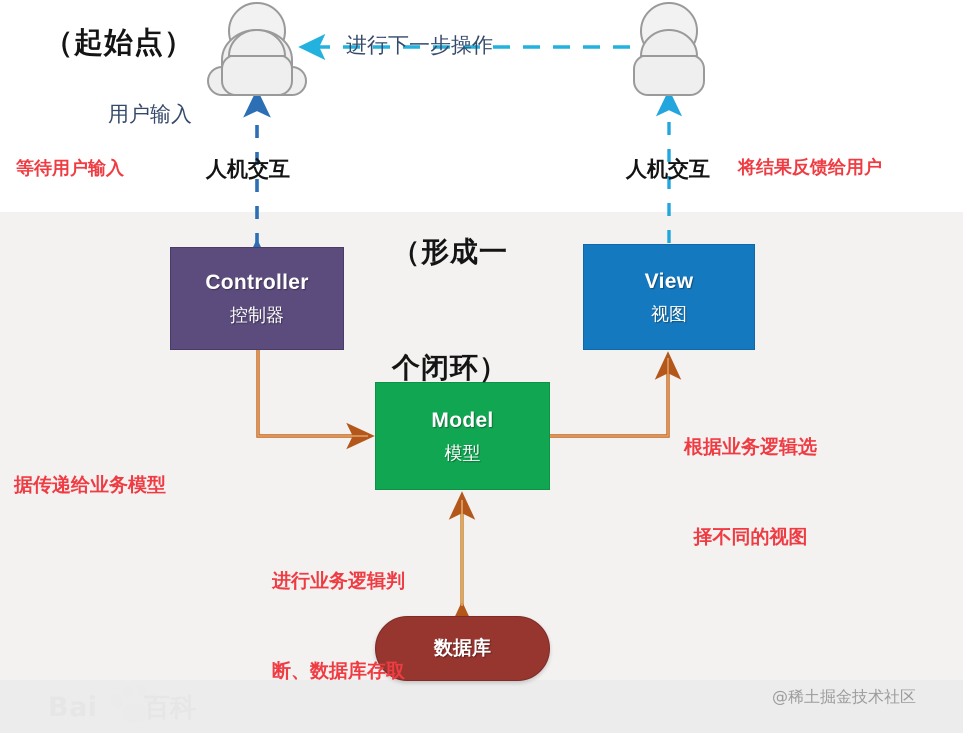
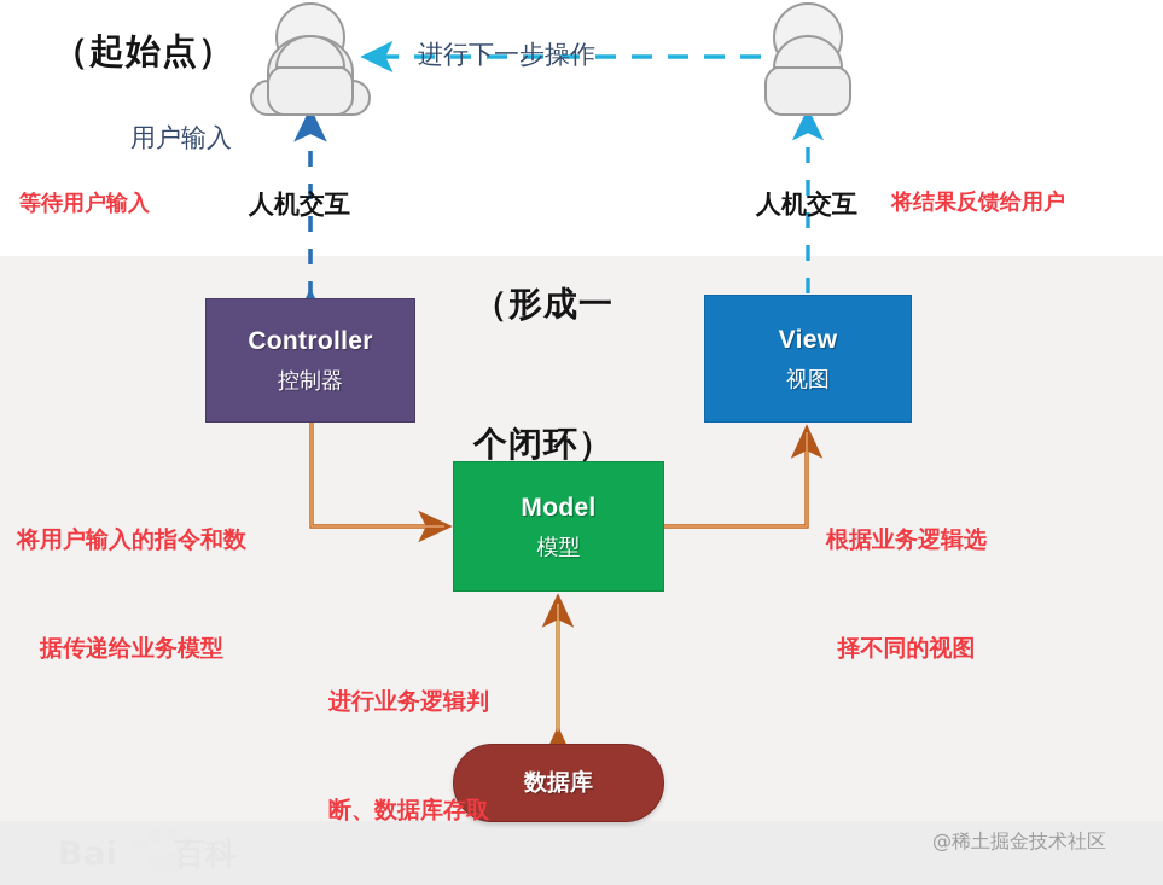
  Controller
  控制器
  View
  视图
  Model
  模型
  数据库
  （起始点）
  用户输入
  进行下一步操作
  等待用户输入
  人机交互
  人机交互
  将结果反馈给用户
  （形成一
  个闭环）
+ 将用户输入的指令和数
  据传递给业务模型
  根据业务逻辑选
  择不同的视图
  进行业务逻辑判
  断、数据库存取
  @稀土掘金技术社区
